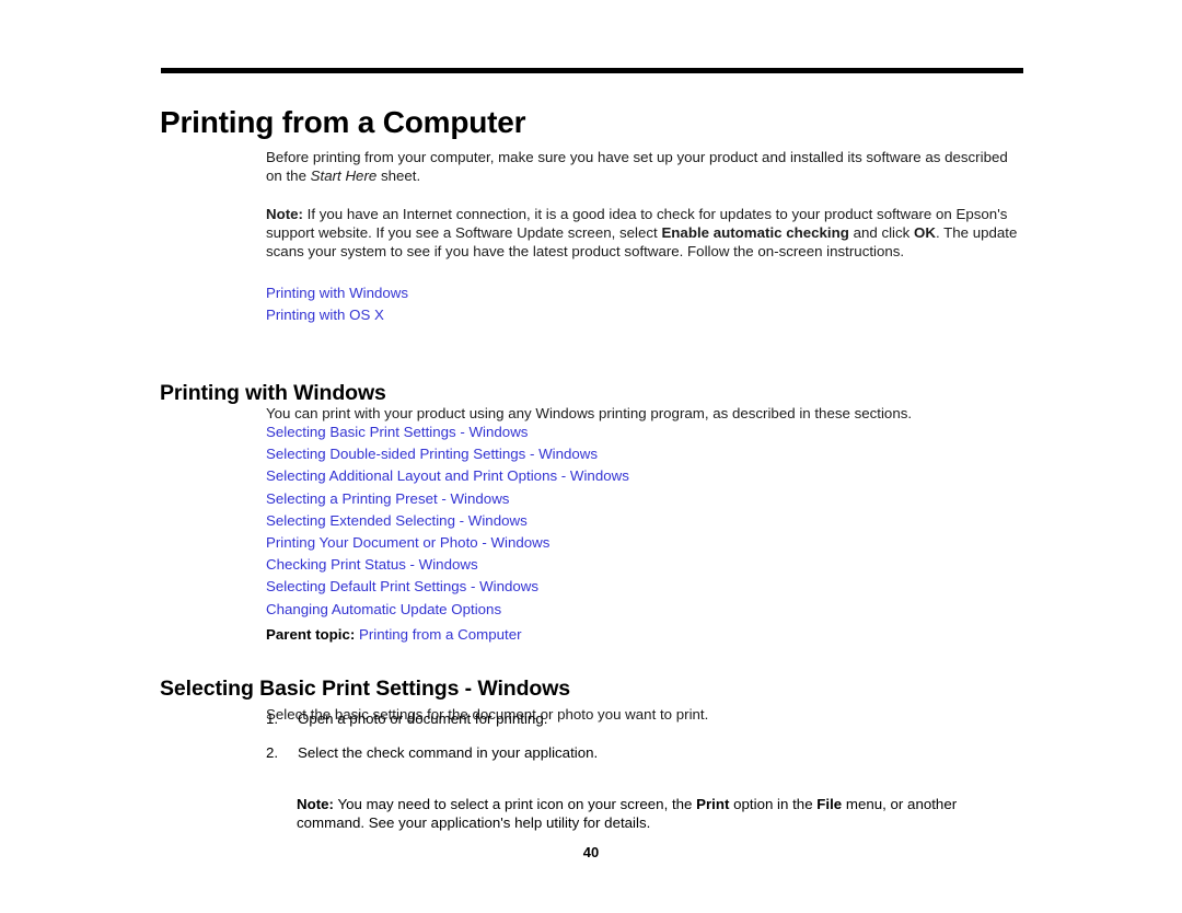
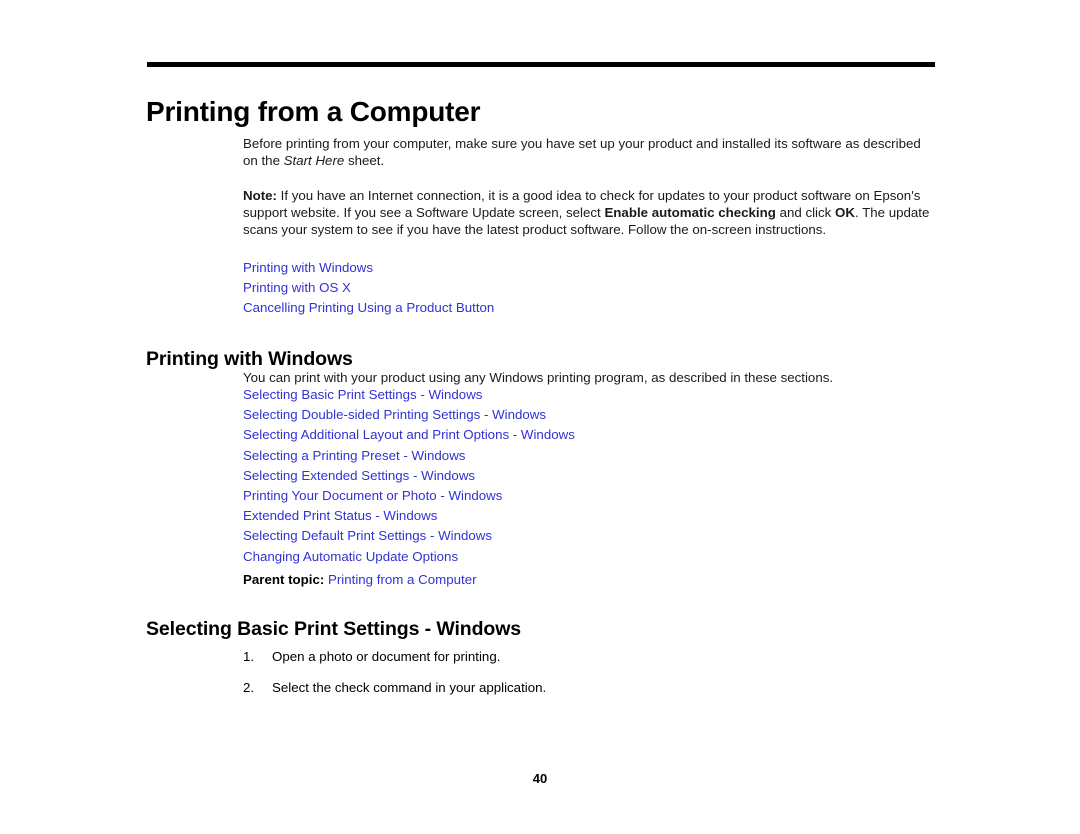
  Printing from a Computer
  Before printing from your computer, make sure you have set up your product and installed its software as described on the Start Here sheet.
  Note: If you have an Internet connection, it is a good idea to check for updates to your product software on Epson's support website. If you see a Software Update screen, select Enable automatic checking and click OK. The update scans your system to see if you have the latest product software. Follow the on-screen instructions.
  Printing with Windows
  Printing with OS X
+ Cancelling Printing Using a Product Button
  Printing with Windows
  You can print with your product using any Windows printing program, as described in these sections.
  Selecting Basic Print Settings - Windows
  Selecting Double-sided Printing Settings - Windows
  Selecting Additional Layout and Print Options - Windows
  Selecting a Printing Preset - Windows
- Selecting Extended Selecting - Windows
+ Selecting Extended Settings - Windows
  Printing Your Document or Photo - Windows
- Checking Print Status - Windows
+ Extended Print Status - Windows
  Selecting Default Print Settings - Windows
  Changing Automatic Update Options
  Parent topic: Printing from a Computer
  Selecting Basic Print Settings - Windows
- Select the basic settings for the document or photo you want to print.
  1.
  Open a photo or document for printing.
  2.
  Select the check command in your application.
- Note: You may need to select a print icon on your screen, the Print option in the File menu, or another command. See your application's help utility for details.
  40
